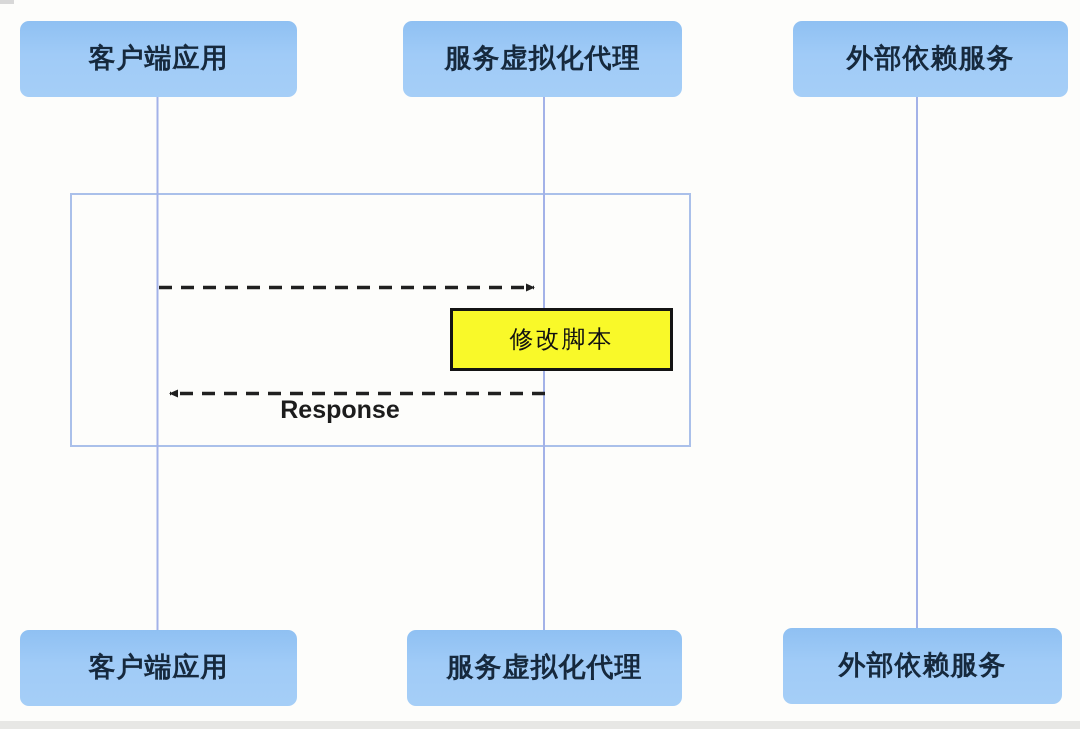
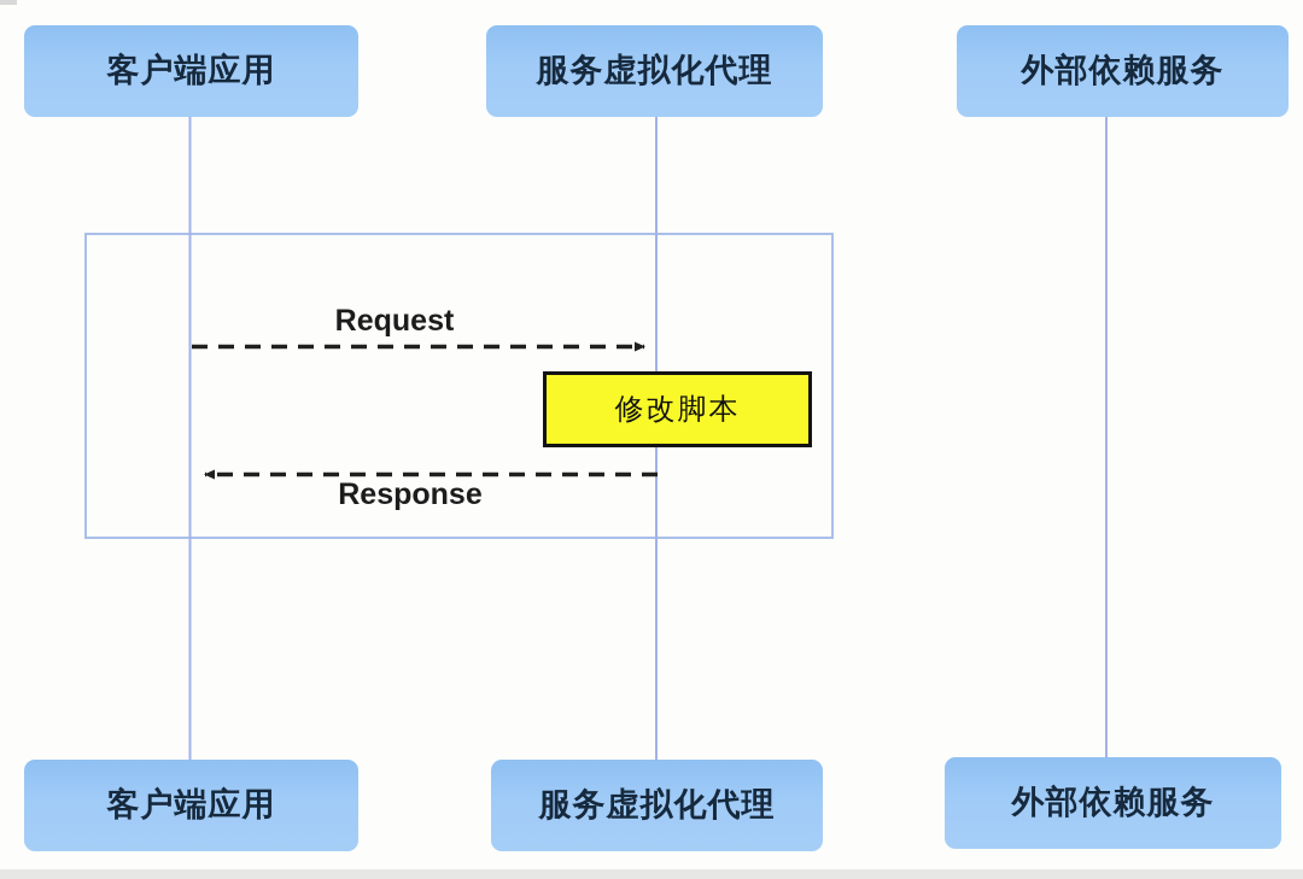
  客户端应用
  服务虚拟化代理
  外部依赖服务
+ Request
  Response
  修改脚本
  客户端应用
  服务虚拟化代理
  外部依赖服务
